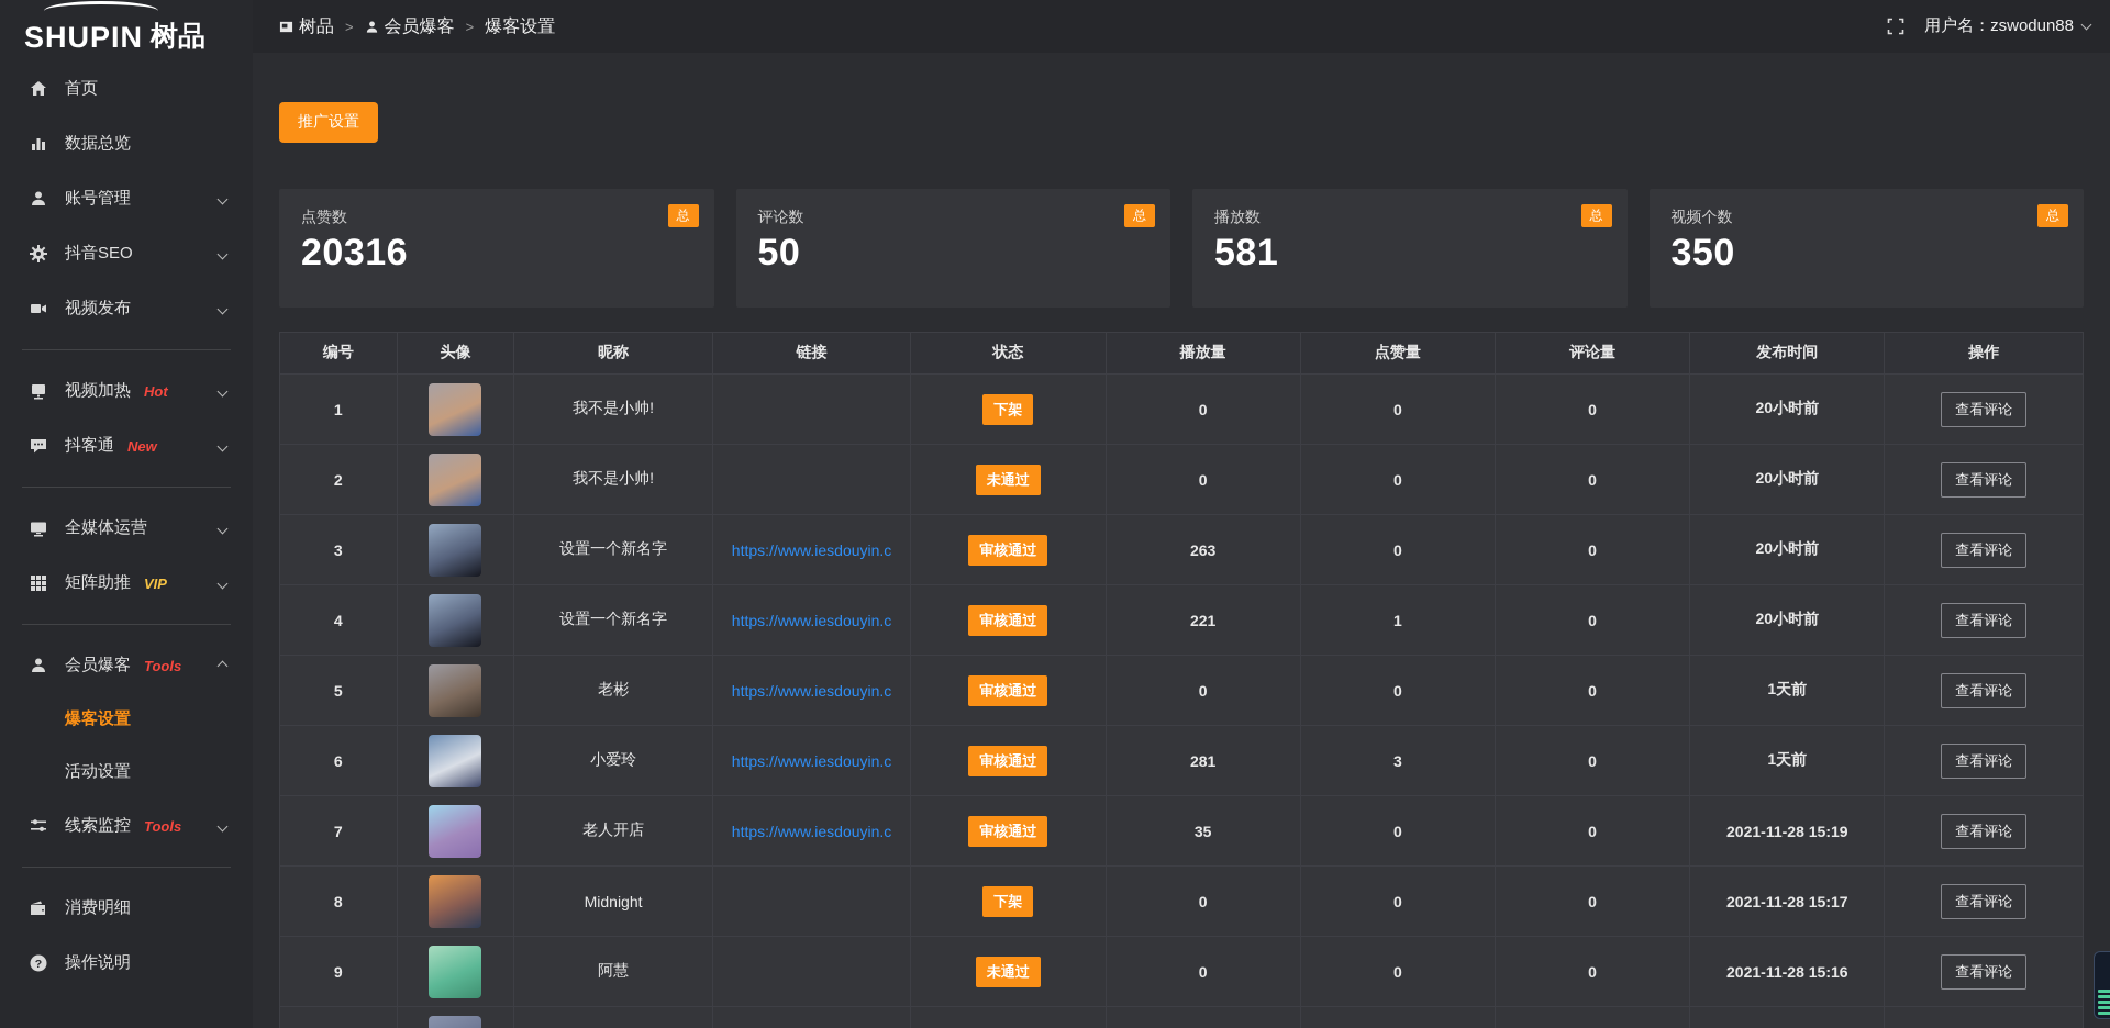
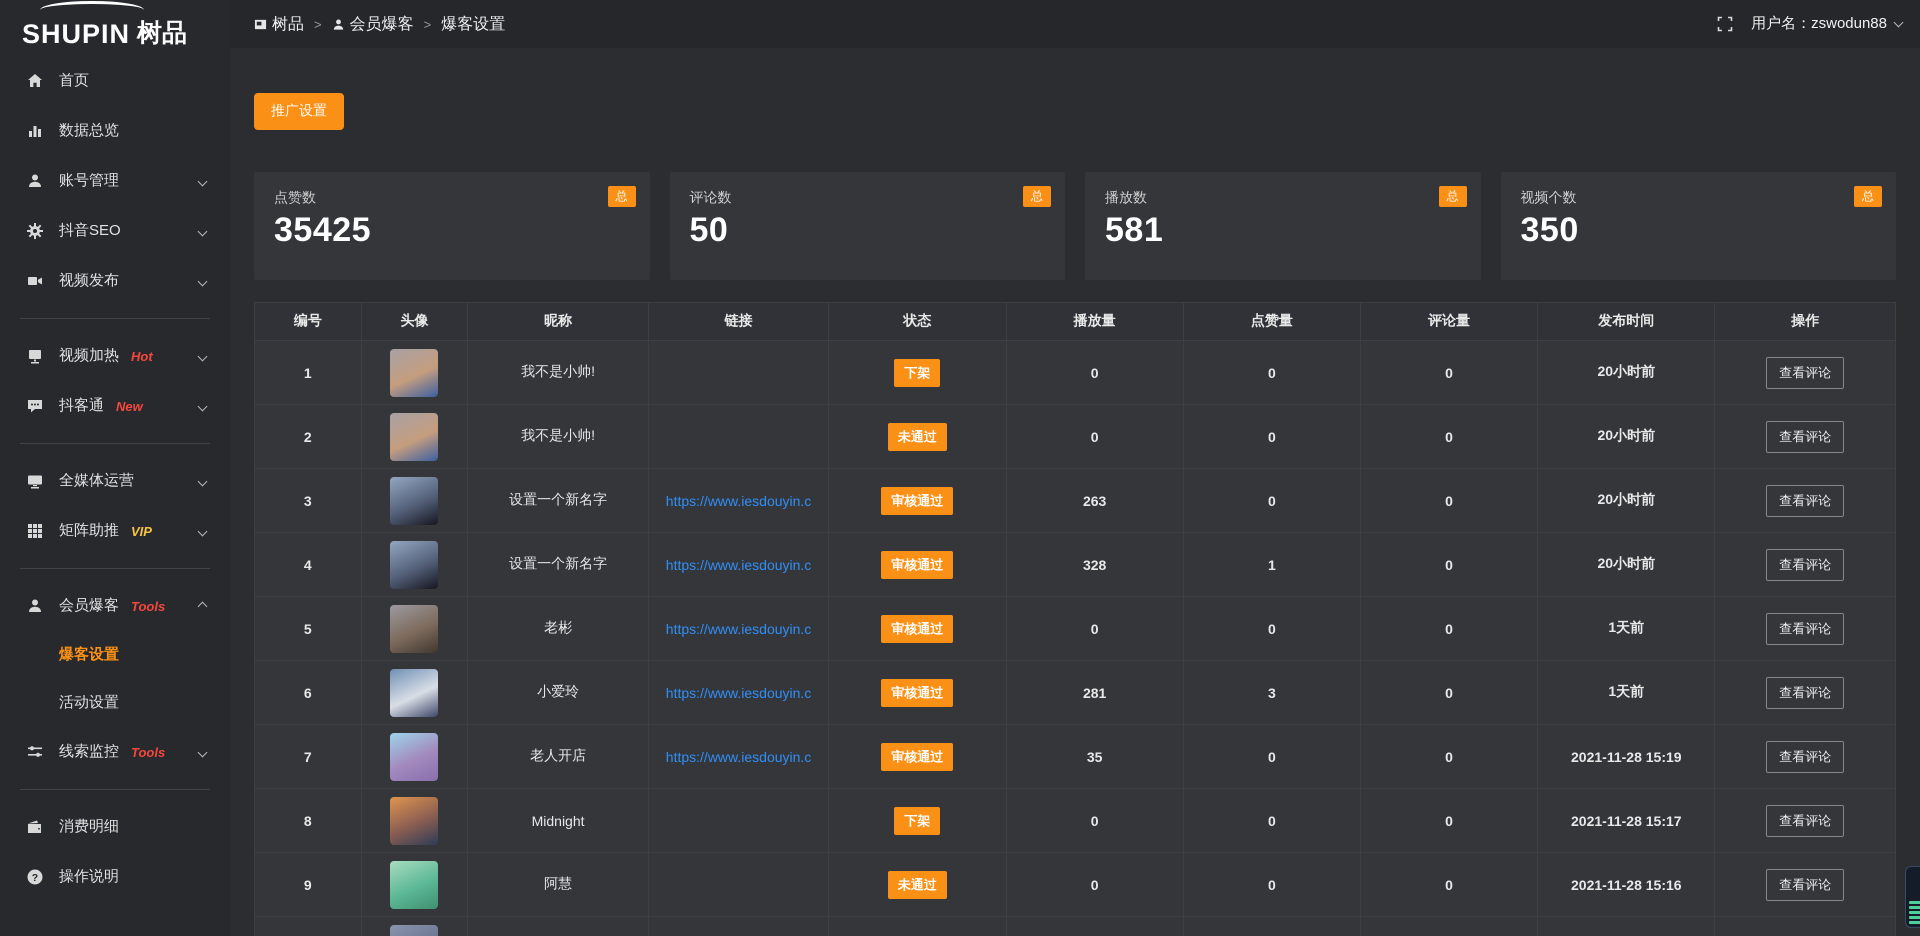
  SHUPIN
  树品
  首页
  数据总览
  账号管理
  抖音SEO
  视频发布
  视频加热
  Hot
  抖客通
  New
  全媒体运营
  矩阵助推
  VIP
  会员爆客
  Tools
  爆客设置
  活动设置
  线索监控
  Tools
  消费明细
  ?
  操作说明
  树品
  >
  会员爆客
  >
  爆客设置
  用户名：zswodun88
  推广设置
  点赞数
- 20316
+ 35425
  总
  评论数
  50
  总
  播放数
  581
  总
  视频个数
  350
  总
  编号	头像	昵称	链接	状态	播放量	点赞量	评论量	发布时间	操作
  1		我不是小帅!		下架	0	0	0	20小时前	查看评论
  2		我不是小帅!		未通过	0	0	0	20小时前	查看评论
  3		设置一个新名字	https://www.iesdouyin.c	审核通过	263	0	0	20小时前	查看评论
- 4		设置一个新名字	https://www.iesdouyin.c	审核通过	221	1	0	20小时前	查看评论
+ 4		设置一个新名字	https://www.iesdouyin.c	审核通过	328	1	0	20小时前	查看评论
  5		老彬	https://www.iesdouyin.c	审核通过	0	0	0	1天前	查看评论
  6		小爱玲	https://www.iesdouyin.c	审核通过	281	3	0	1天前	查看评论
  7		老人开店	https://www.iesdouyin.c	审核通过	35	0	0	2021-11-28 15:19	查看评论
  8		Midnight		下架	0	0	0	2021-11-28 15:17	查看评论
  9		阿慧		未通过	0	0	0	2021-11-28 15:16	查看评论
